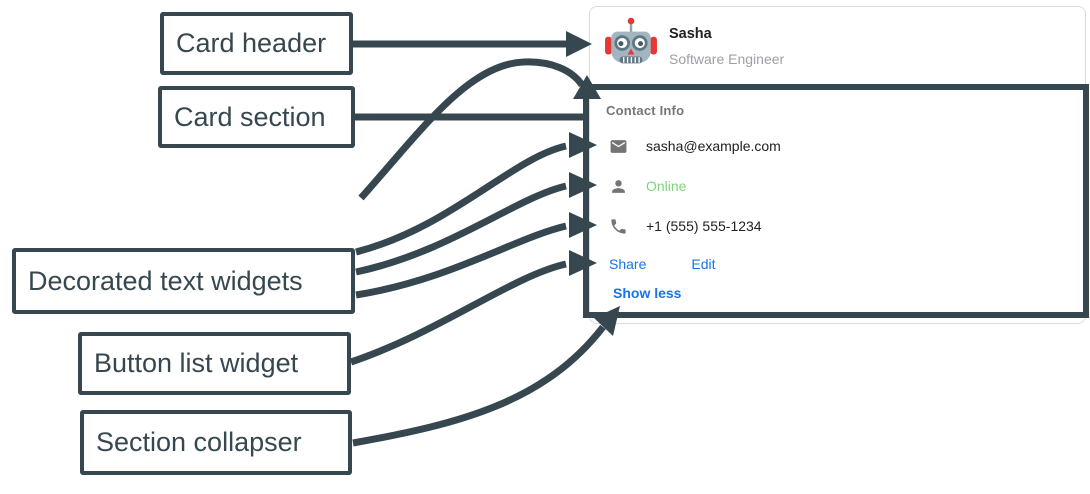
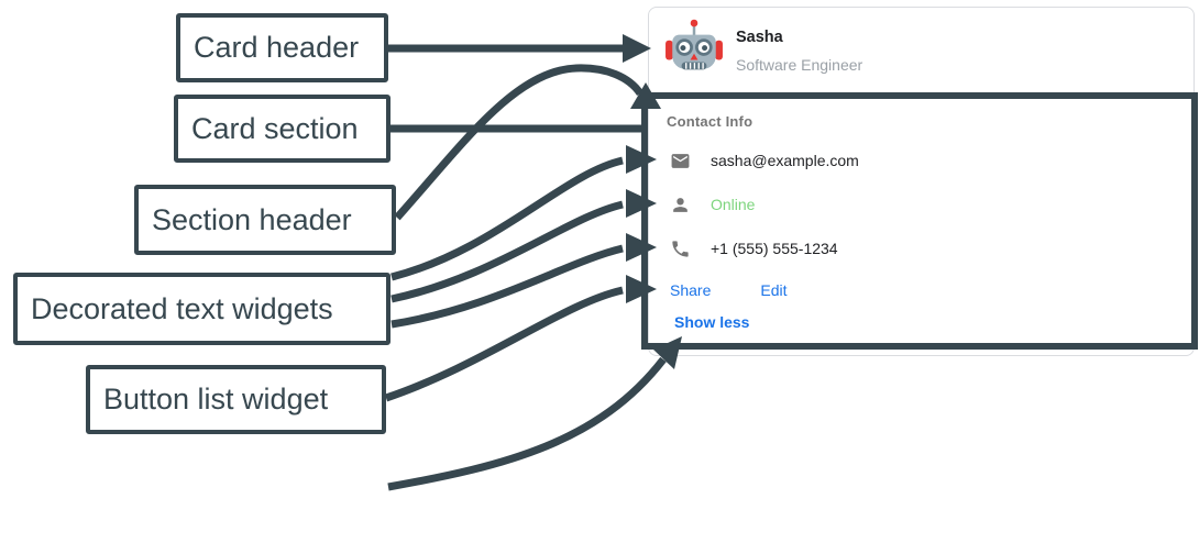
  Sasha
  Software Engineer
  Contact Info
  sasha@example.com
  Online
  +1 (555) 555-1234
  Share
  Edit
  Show less
  Card header
  Card section
+ Section header
  Decorated text widgets
  Button list widget
- Section collapser
